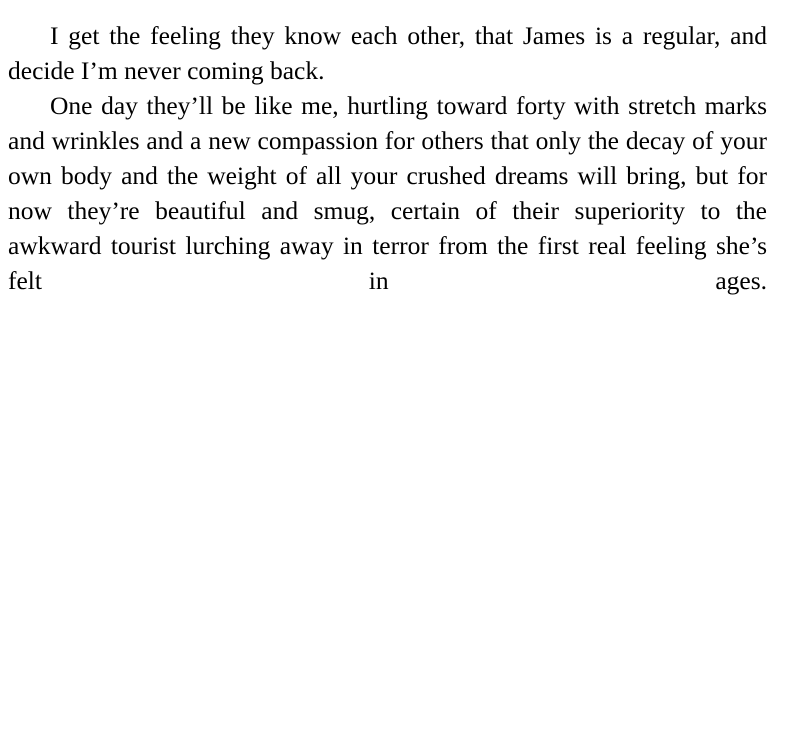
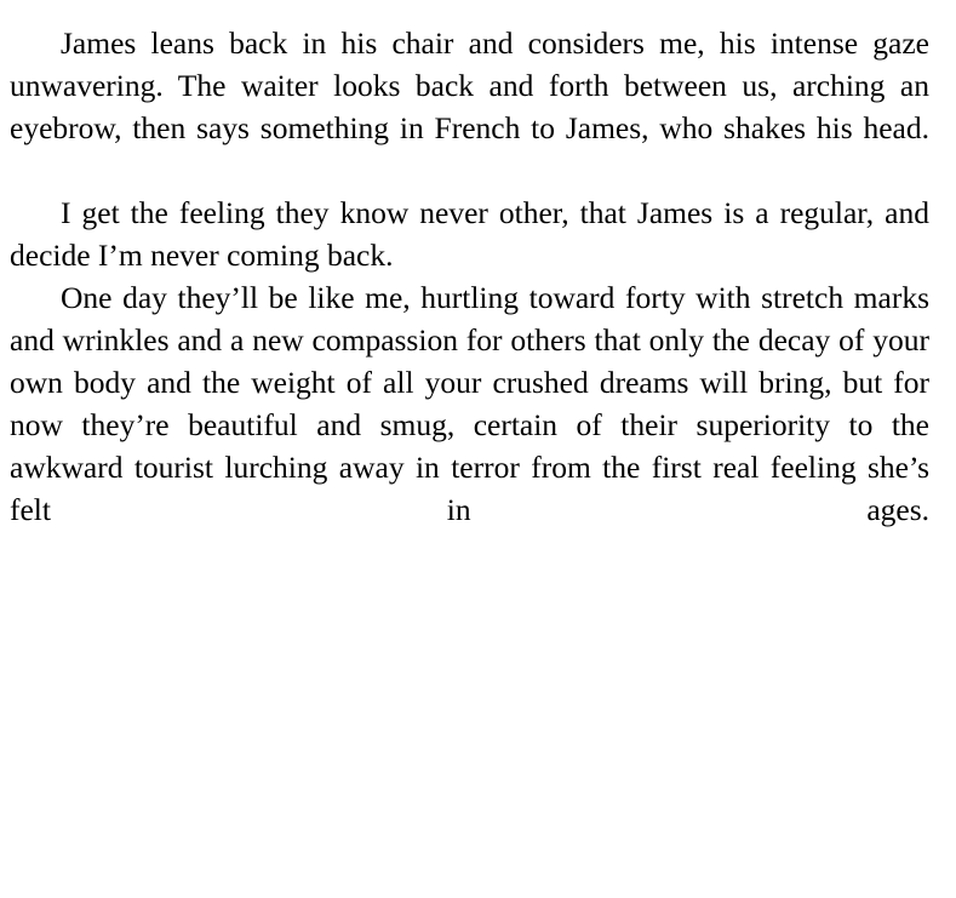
+ James leans back in his chair and considers me, his intense gaze unwavering. The waiter looks back and forth between us, arching an eyebrow, then says something in French to James, who shakes his head.
- I get the feeling they know each other, that James is a regular, and decide I’m never coming back.
+ I get the feeling they know never other, that James is a regular, and decide I’m never coming back.
  One day they’ll be like me, hurtling toward forty with stretch marks and wrinkles and a new compassion for others that only the decay of your own body and the weight of all your crushed dreams will bring, but for now they’re beautiful and smug, certain of their superiority to the awkward tourist lurching away in terror from the first real feeling she’s felt in ages.
